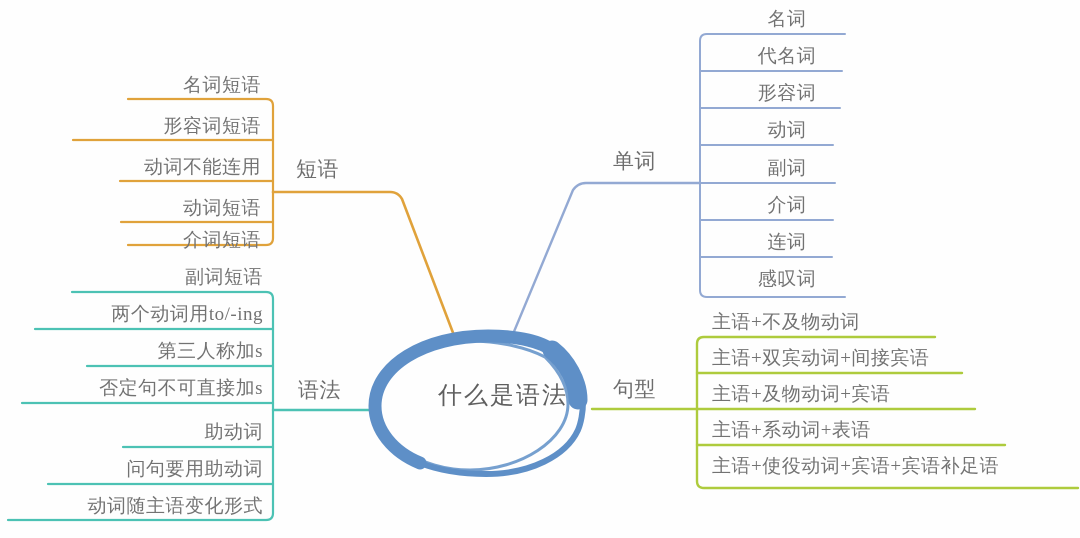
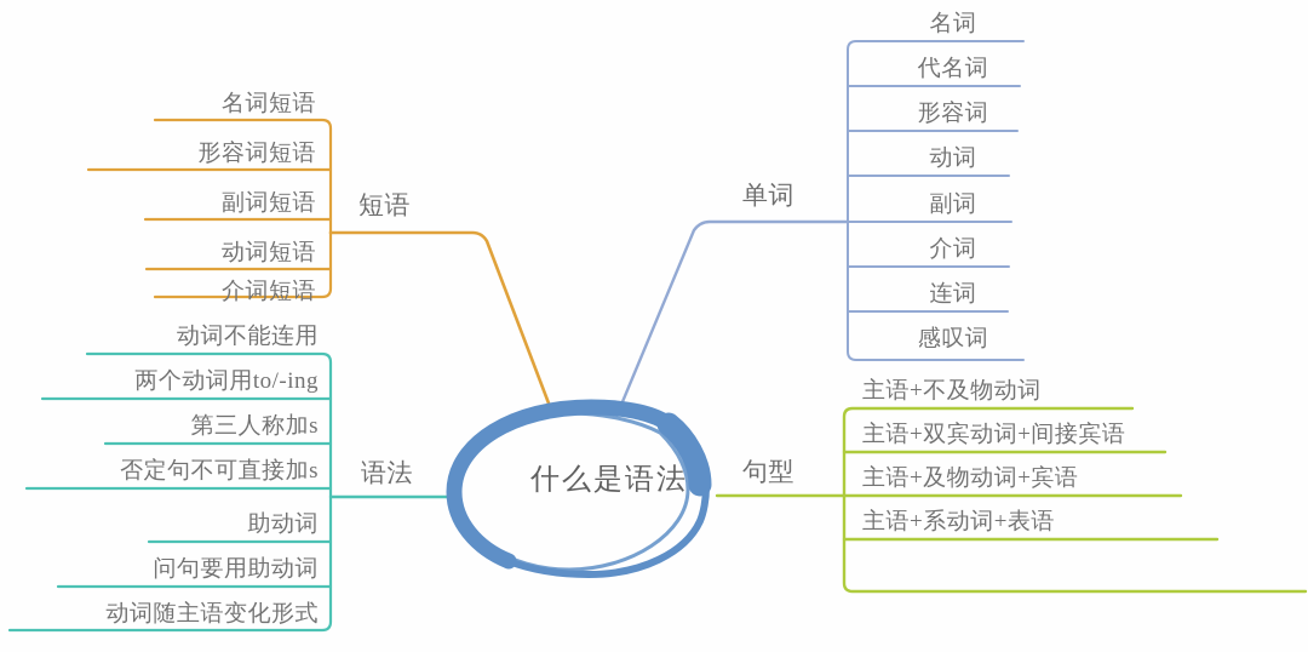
  什么是语法
  短语
  单词
  语法
  句型
  名词短语
  形容词短语
- 动词不能连用
+ 副词短语
  动词短语
  介词短语
  名词
  代名词
  形容词
  动词
  副词
  介词
  连词
  感叹词
- 副词短语
+ 动词不能连用
  两个动词用to/-ing
  第三人称加s
  否定句不可直接加s
  助动词
  问句要用助动词
  动词随主语变化形式
  主语+不及物动词
  主语+双宾动词+间接宾语
  主语+及物动词+宾语
  主语+系动词+表语
- 主语+使役动词+宾语+宾语补足语
